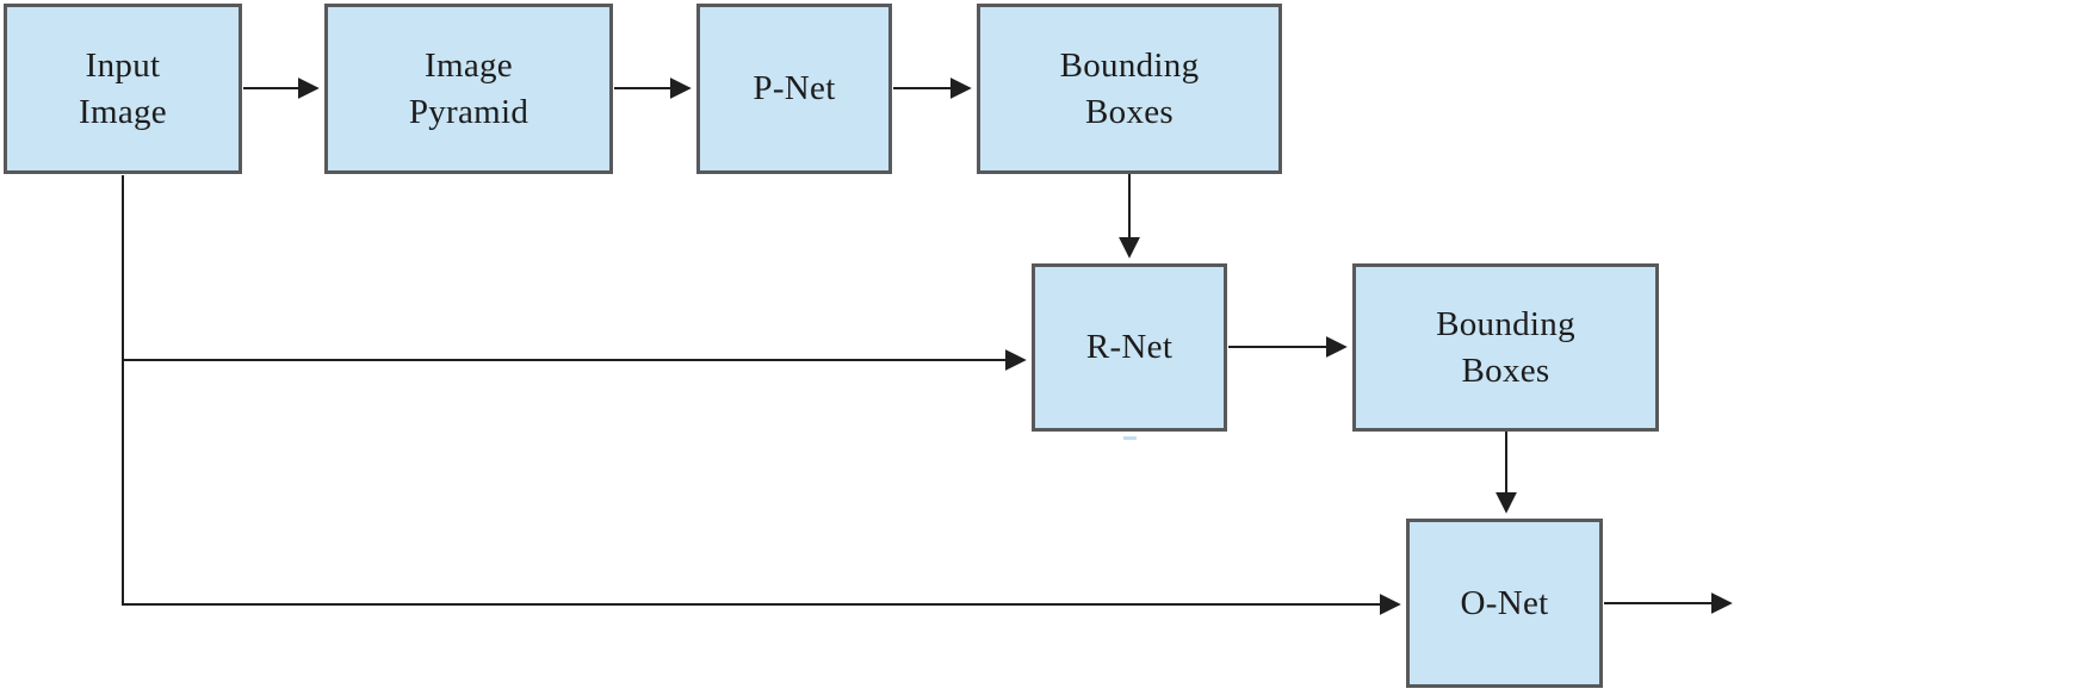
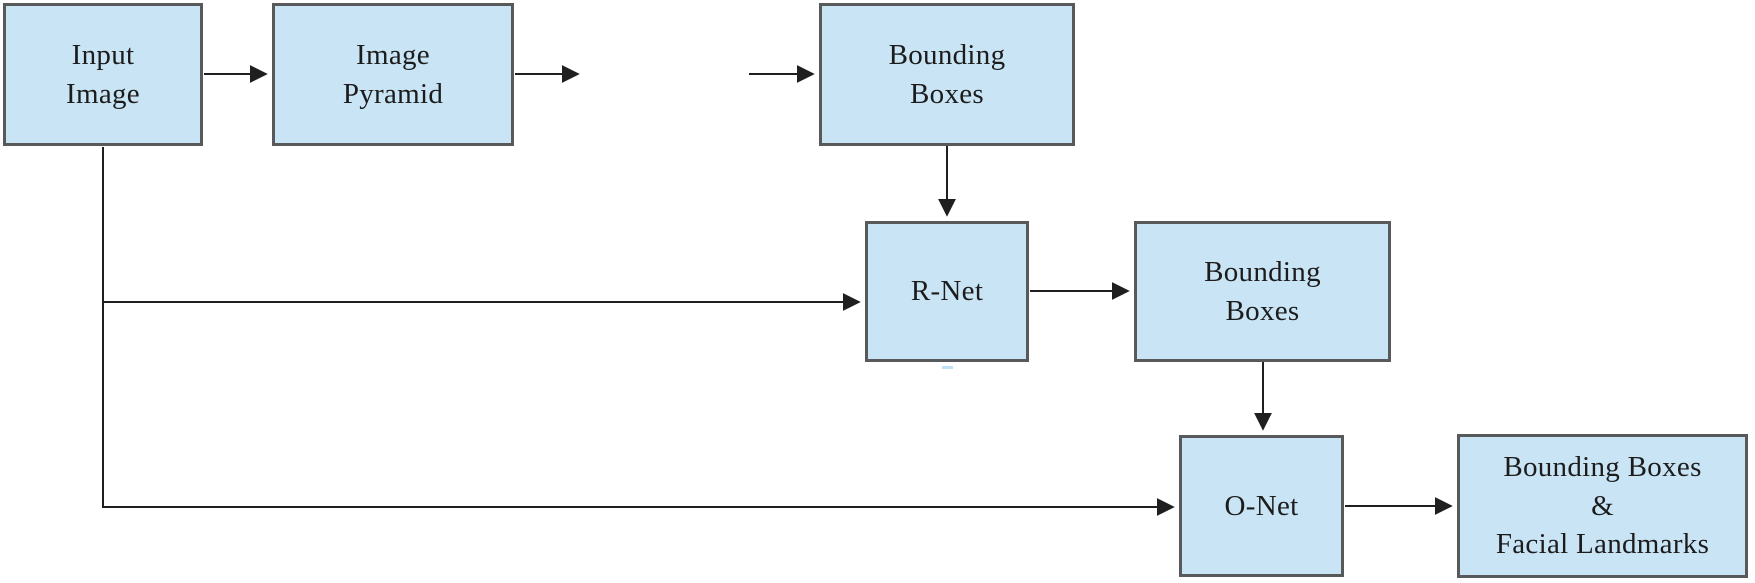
  Input
  Image
  Image
  Pyramid
- P-Net
  Bounding
  Boxes
  R-Net
  Bounding
  Boxes
  O-Net
+ Bounding Boxes
+ &
+ Facial Landmarks
